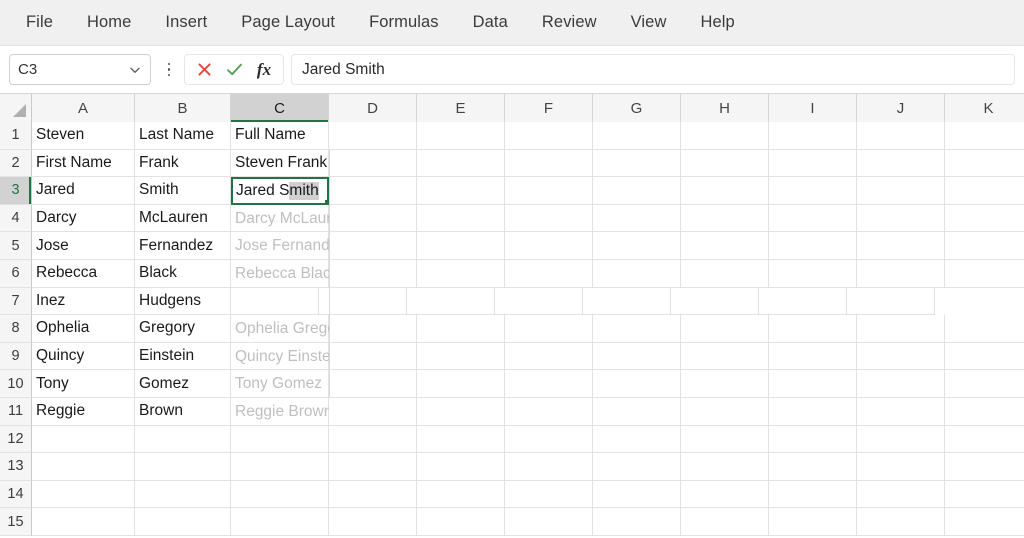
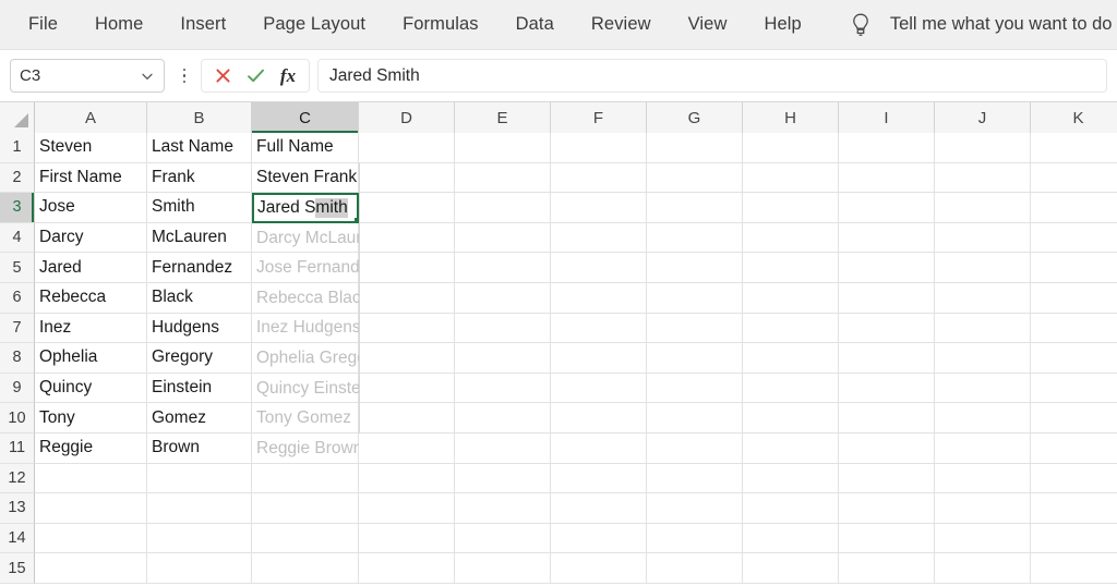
  File
  Home
  Insert
  Page Layout
  Formulas
  Data
  Review
  View
  Help
+ Tell me what you want to do
  C3
  fx
  Jared Smith
  A
  B
  C
  D
  E
  F
  G
  H
  I
  J
  K
  1
  Steven
  Last Name
  Full Name
  2
  First Name
  Frank
  Steven Frank
  3
- Jared
+ Jose
  Smith
  Jared S
  mith
  4
  Darcy
  McLauren
  Darcy McLau
  5
- Jose
+ Jared
  Fernandez
  Jose Fernand
  6
  Rebecca
  Black
  Rebecca Blac
  7
  Inez
  Hudgens
+ Inez Hudgens
  8
  Ophelia
  Gregory
  Ophelia Greg
  9
  Quincy
  Einstein
  Quincy Einste
  10
  Tony
  Gomez
  Tony Gomez
  11
  Reggie
  Brown
  Reggie Brow
  12
  13
  14
  15
